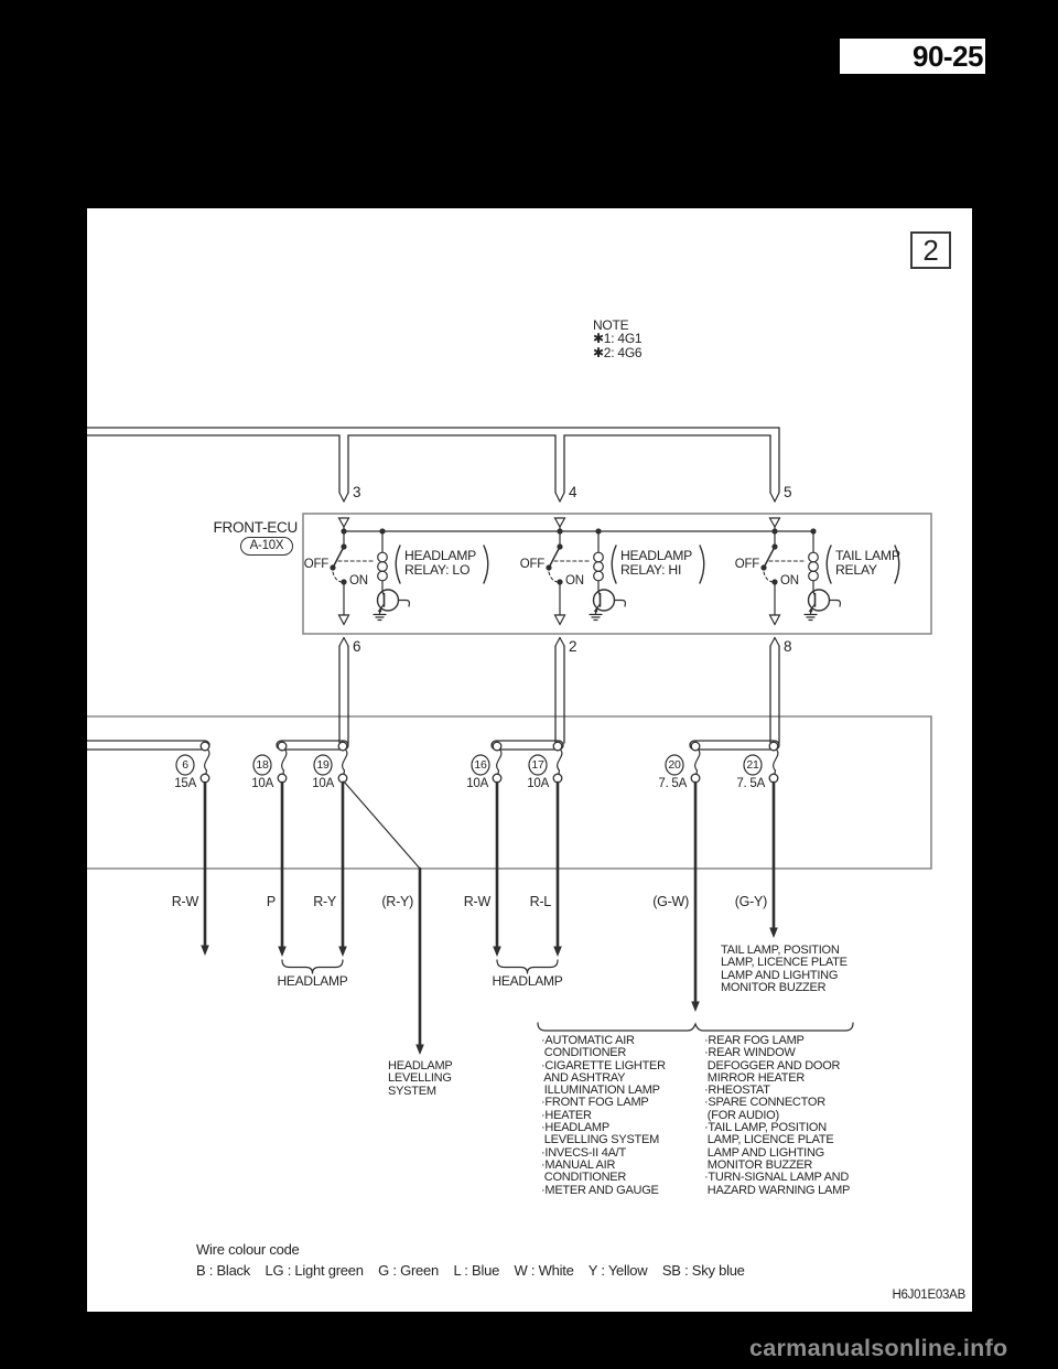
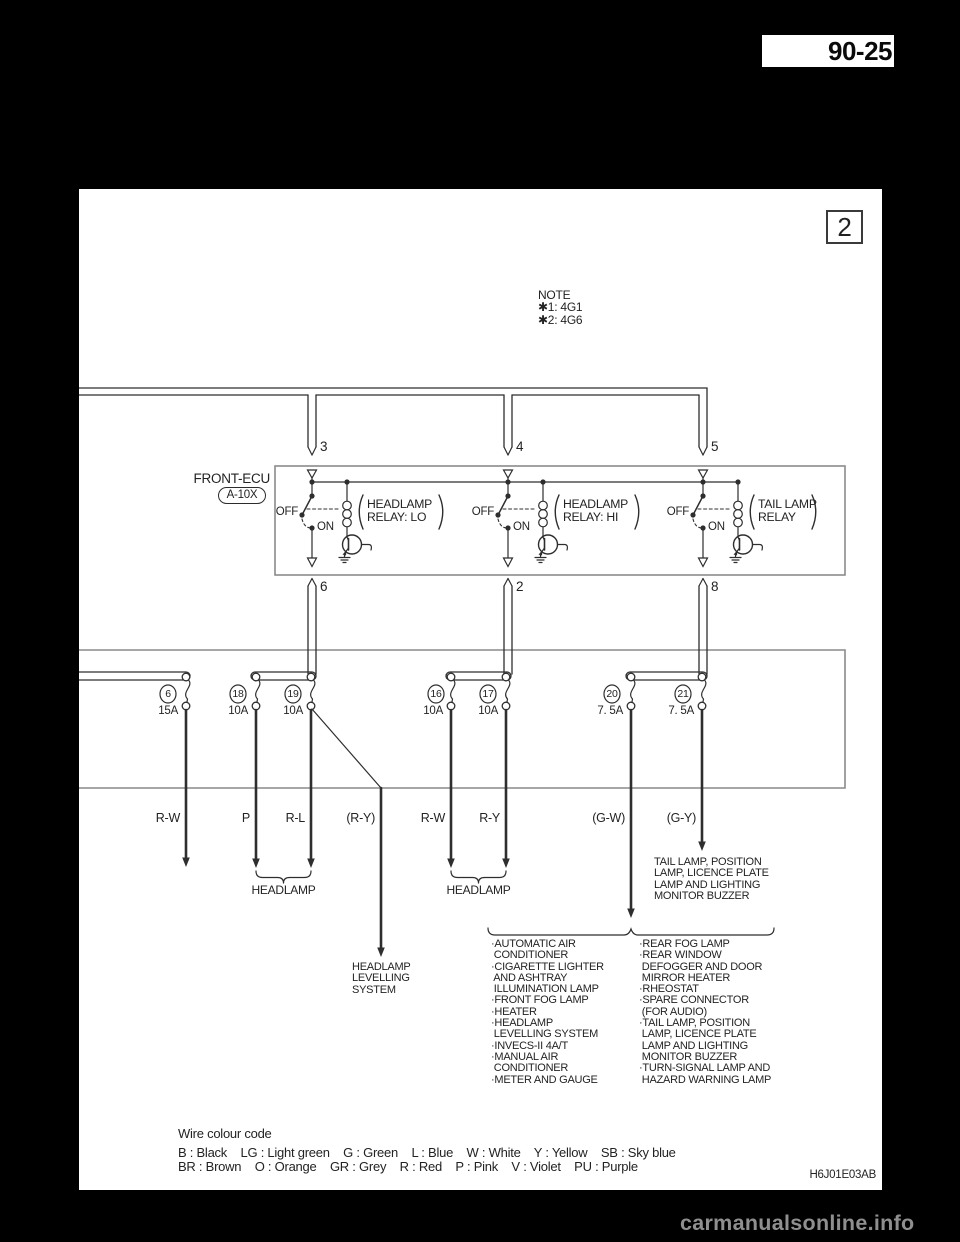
  90-25
  2
  NOTE
  ✱1: 4G1
  ✱2: 4G6
  FRONT-ECU
  A-10X
  HEADLAMP
  LEVELLING
  SYSTEM
  TAIL LAMP, POSITION
  LAMP, LICENCE PLATE
  LAMP AND LIGHTING
  MONITOR BUZZER
  ·AUTOMATIC AIR
  CONDITIONER
  ·CIGARETTE LIGHTER
  AND ASHTRAY
  ILLUMINATION LAMP
  ·FRONT FOG LAMP
  ·HEATER
  ·HEADLAMP
  LEVELLING SYSTEM
  ·INVECS-II 4A/T
  ·MANUAL AIR
  CONDITIONER
  ·METER AND GAUGE
  ·REAR FOG LAMP
  ·REAR WINDOW
  DEFOGGER AND DOOR
  MIRROR HEATER
  ·RHEOSTAT
  ·SPARE CONNECTOR
  (FOR AUDIO)
  ·TAIL LAMP, POSITION
  LAMP, LICENCE PLATE
  LAMP AND LIGHTING
  MONITOR BUZZER
  ·TURN-SIGNAL LAMP AND
  HAZARD WARNING LAMP
  Wire colour code
  B : Black LG : Light green G : Green L : Blue W : White Y : Yellow SB : Sky blue
+ BR : Brown O : Orange GR : Grey R : Red P : Pink V : Violet PU : Purple
  H6J01E03AB
  3
  OFF
  ON
  6
  HEADLAMP
  RELAY: LO
  4
  OFF
  ON
  2
  HEADLAMP
  RELAY: HI
  5
  OFF
  ON
  8
  TAIL LAMP
  RELAY
  6
  15A
  18
  10A
  19
  10A
  16
  10A
  17
  10A
  20
  7. 5A
  21
  7. 5A
  R-W
  P
- R-Y
+ R-L
  (R-Y)
  R-W
- R-L
+ R-Y
  (G-W)
  (G-Y)
  HEADLAMP
  HEADLAMP
  carmanualsonline.info
